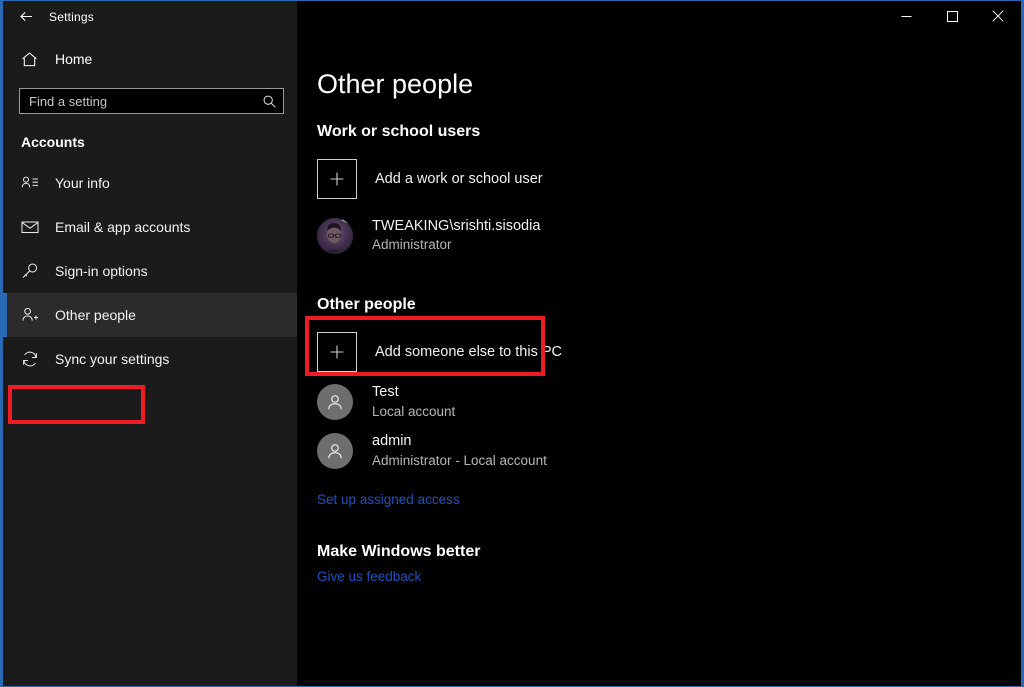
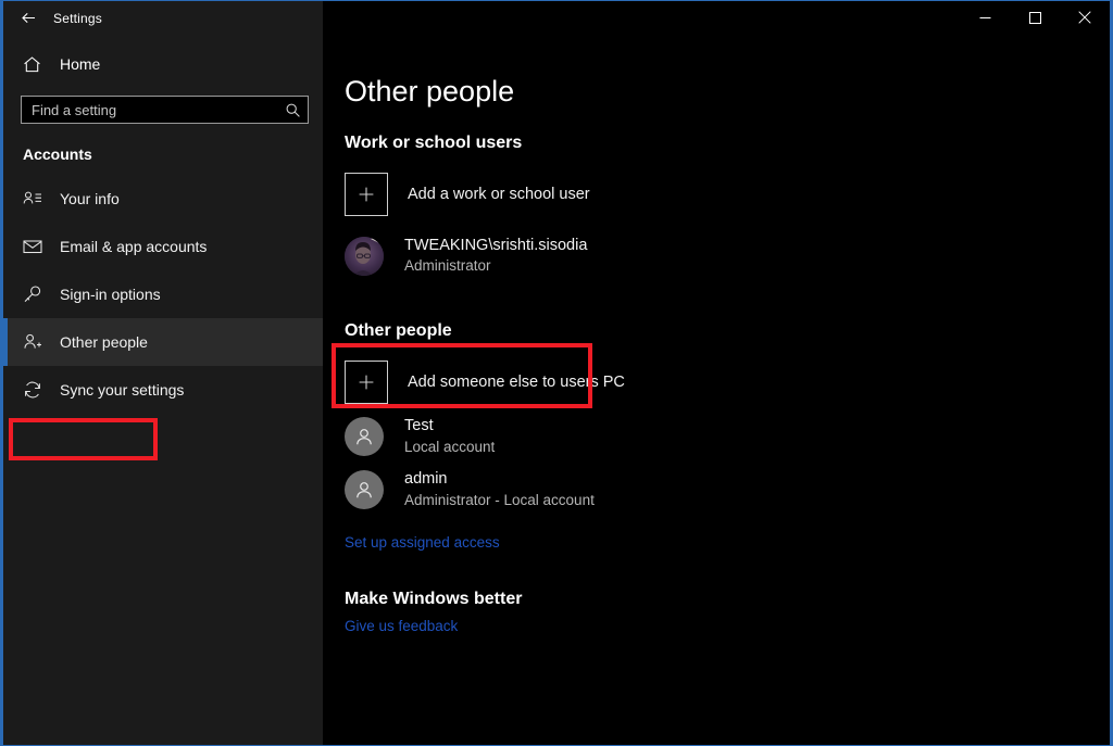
  Settings
  Home
  Find a setting
  Accounts
  Your info
  Email & app accounts
  Sign-in options
  Other people
  Sync your settings
  Other people
  Work or school users
  Add a work or school user
  TWEAKING\srishti.sisodia
  Administrator
  Other people
- Add someone else to this PC
+ Add someone else to users PC
  Test
  Local account
  admin
  Administrator - Local account
  Set up assigned access
  Make Windows better
  Give us feedback
